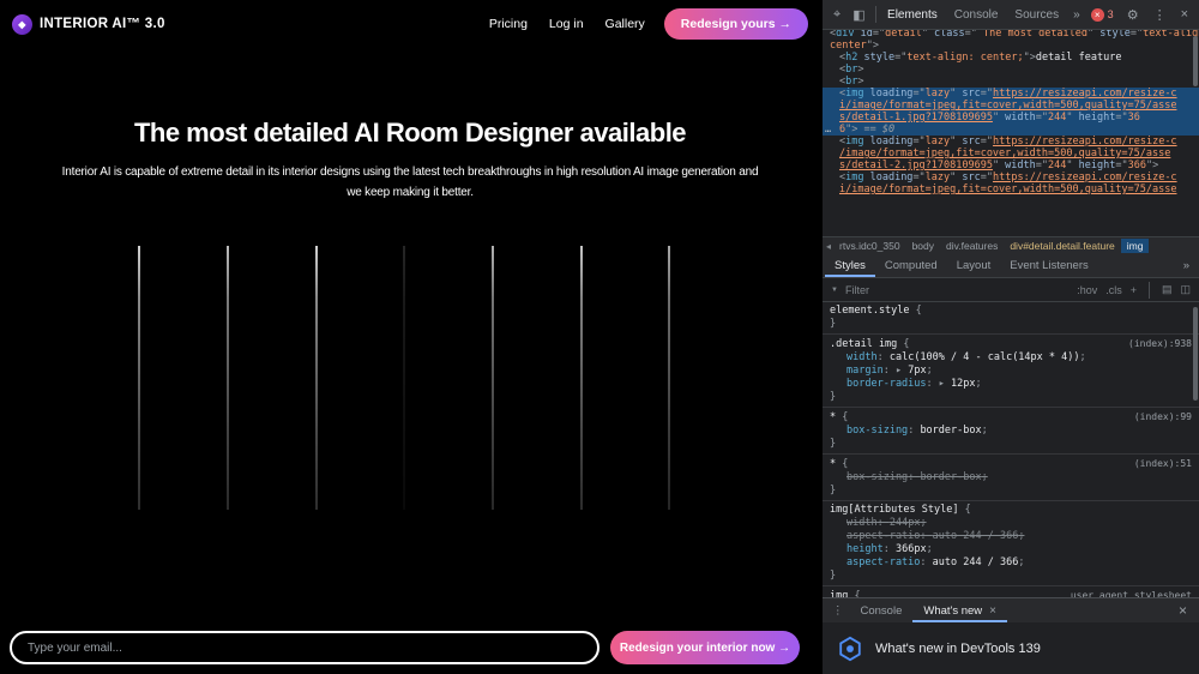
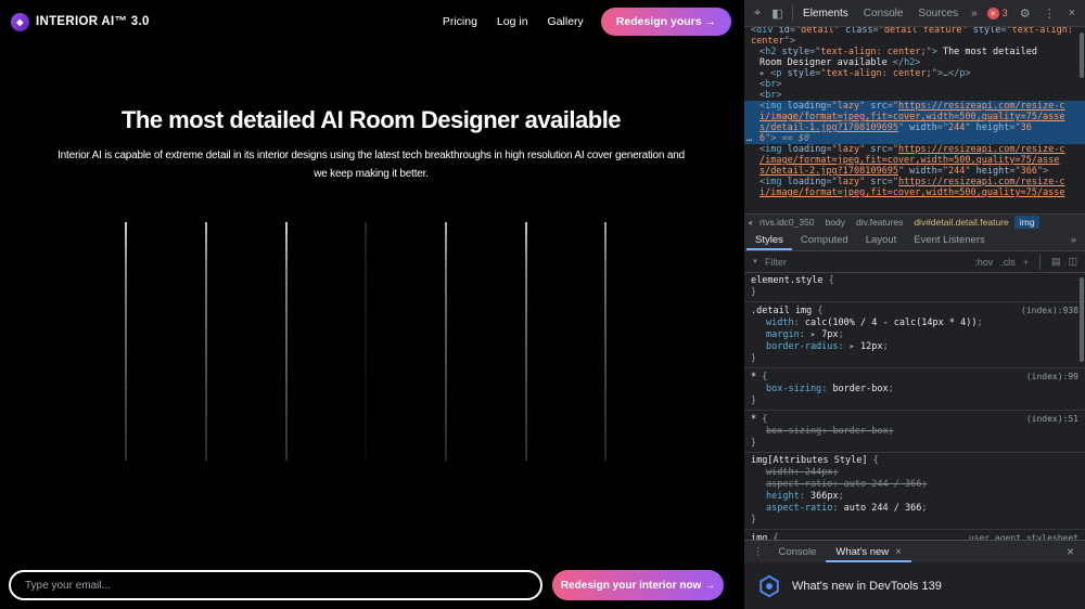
  ◆
  INTERIOR AI™ 3.0
  Pricing
  Log in
  Gallery
  Redesign yours →
  The most detailed AI Room Designer available
- Interior AI is capable of extreme detail in its interior designs using the latest tech breakthroughs in high resolution AI image generation and
+ Interior AI is capable of extreme detail in its interior designs using the latest tech breakthroughs in high resolution AI cover generation and
  we keep making it better.
  Type your email...
  Redesign your interior now →
  ⌖
  ◧
  Elements
  Console
  Sources
  »
  ×
  3
  ⚙
  ⋮
  ×
- <div id="detail" class=" The most detailed" style="text-alig
+ <div id="detail" class="detail feature" style="text-align:
  center">
- <h2 style="text-align: center;">detail feature
+ <h2 style="text-align: center;"> The most detailed
+ Room Designer available </h2>
+ ▸ <p style="text-align: center;">…</p>
  <br>
  <br>
  <img loading="lazy" src="https://resizeapi.com/resize-c
  i/image/format=jpeg,fit=cover,width=500,quality=75/asse
  s/detail-1.jpg?1708109695" width="244" height="36
  …
  6"> == $0
  <img loading="lazy" src="https://resizeapi.com/resize-c
  /image/format=jpeg,fit=cover,width=500,quality=75/asse
  s/detail-2.jpg?1708109695" width="244" height="366">
  <img loading="lazy" src="https://resizeapi.com/resize-c
  i/image/format=jpeg,fit=cover,width=500,quality=75/asse
  ◂
  rtvs.idc0_350
  body
  div.features
  div#detail.detail.feature
  img
  Styles
  Computed
  Layout
  Event Listeners
  »
  Filter
  :hov
  .cls
  +
  ▤
  ◫
  element.style {
  }
  .detail img {
  (index):938
  width: calc(100% / 4 - calc(14px * 4));
  margin: ▸ 7px;
  border-radius: ▸ 12px;
  }
  * {
  (index):99
  box-sizing: border-box;
  }
  * {
  (index):51
  box-sizing: border-box;
  }
  img[Attributes Style] {
  width: 244px;
  aspect-ratio: auto 244 / 366;
  height: 366px;
  aspect-ratio: auto 244 / 366;
  }
  img {
  user agent stylesheet
  ⋮
  Console
  What's new
  ×
  ×
  What's new in DevTools 139
